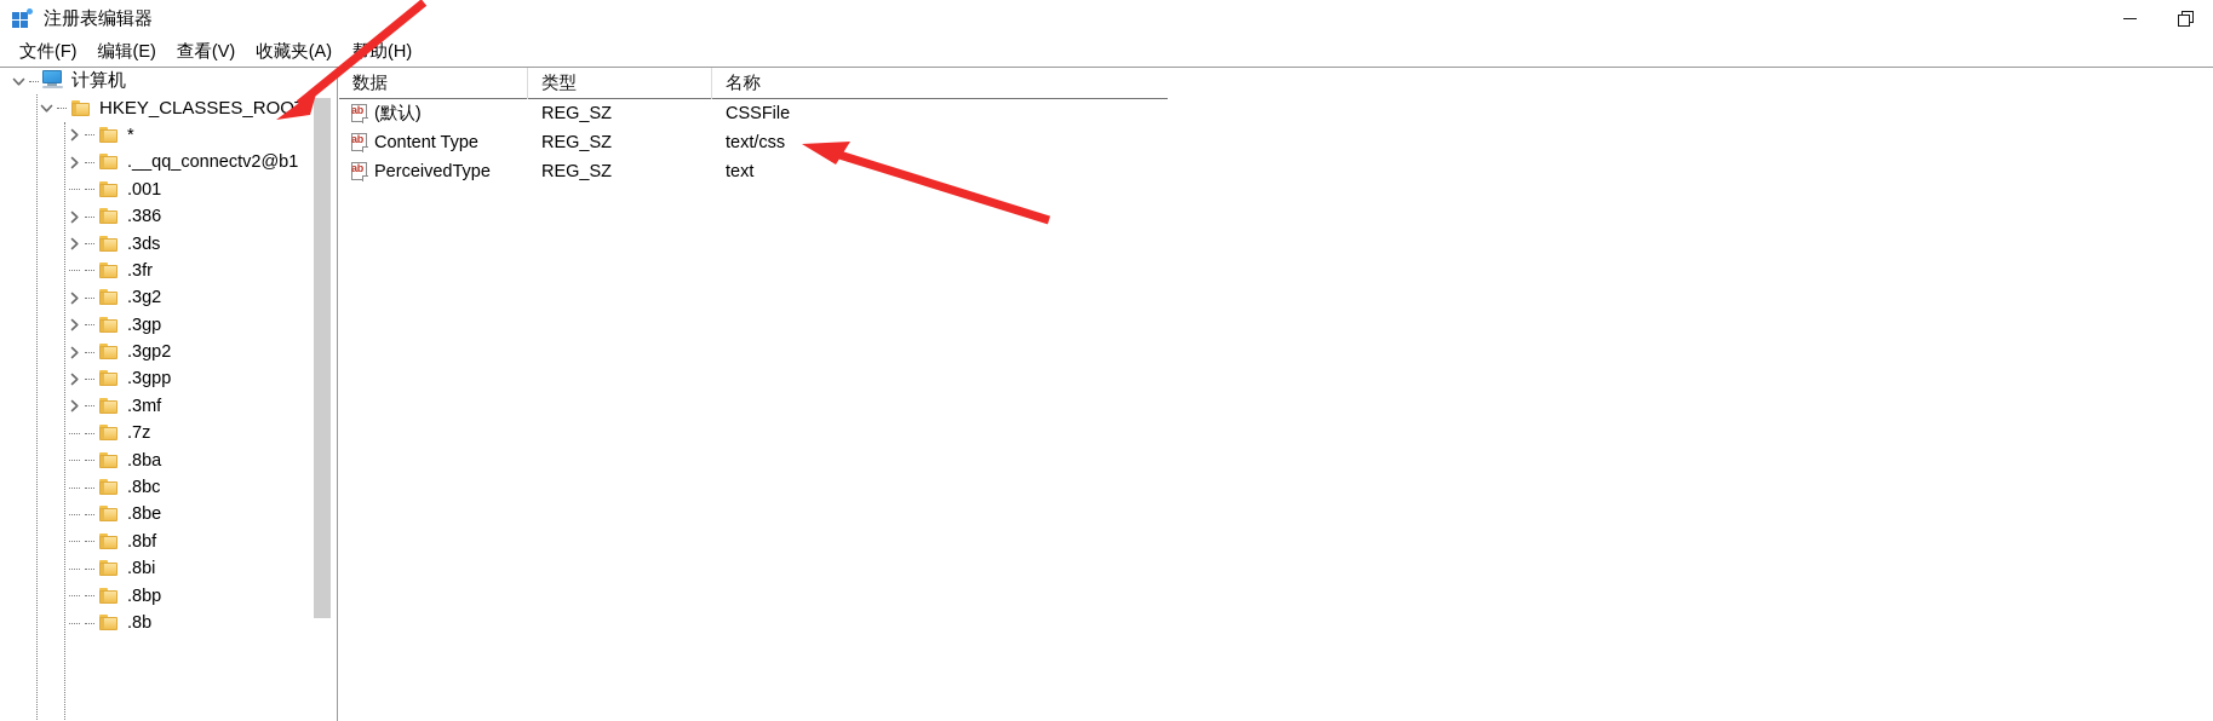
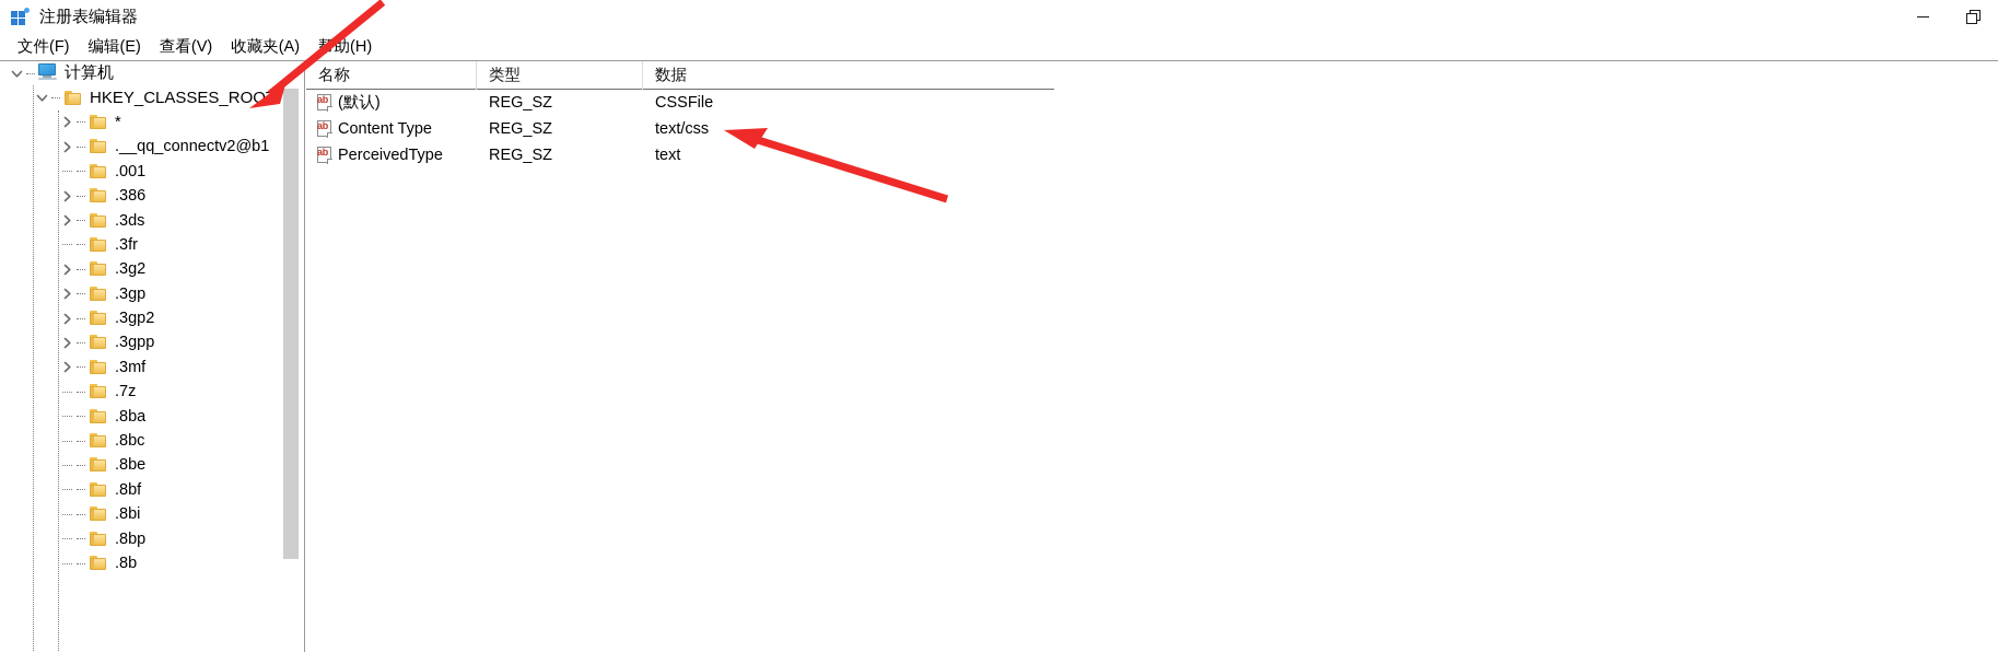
  注册表编辑器
  文件(F)
  编辑(E)
  查看(V)
  收藏夹(A)
  助(H)
  计算机
  HKEY_CLASSES_ROO
  *
  .__qq_connectv2@b1
  .001
  .386
  .3ds
  .3fr
  .3g2
  .3gp
  .3gp2
  .3gpp
  .3mf
  .7z
  .8ba
  .8bc
  .8be
  .8bf
  .8bi
  .8bp
  .8b
- 数据
+ 名称
  类型
- 名称
+ 数据
  ab
  (默认)
  REG_SZ
  CSSFile
  ab
  Content Type
  REG_SZ
  text/css
  ab
  PerceivedType
  REG_SZ
  text
